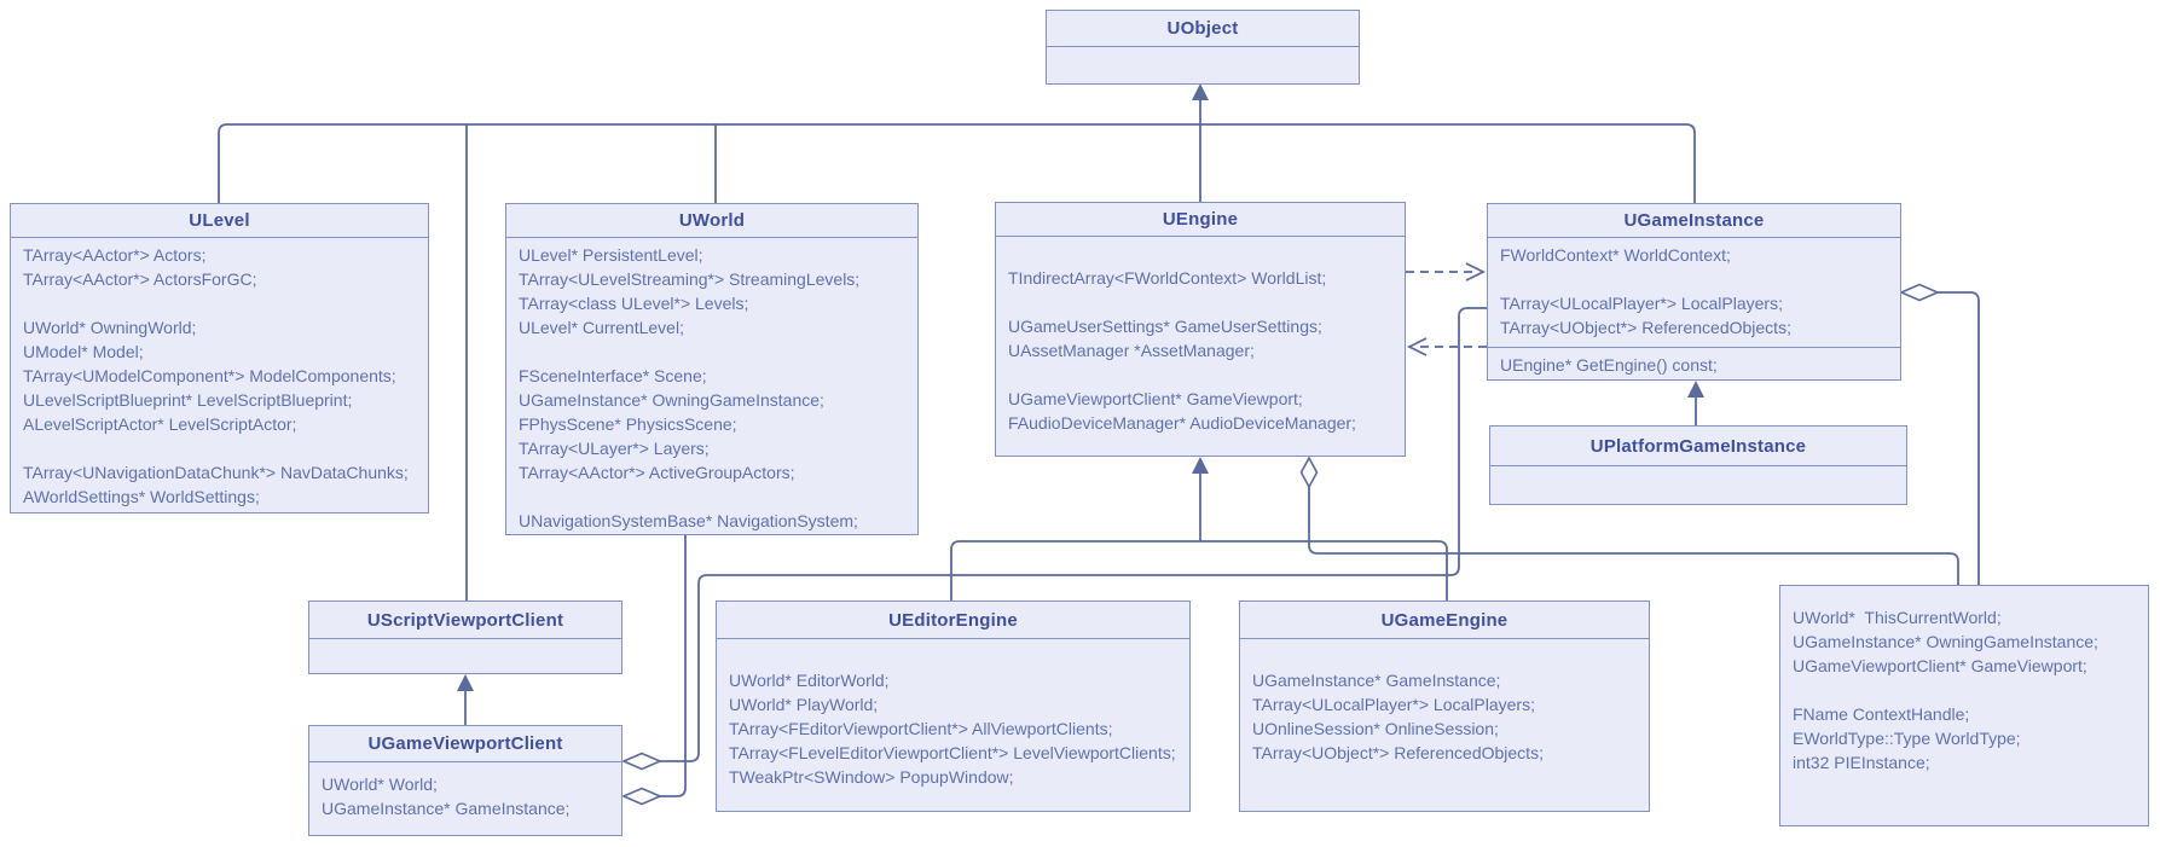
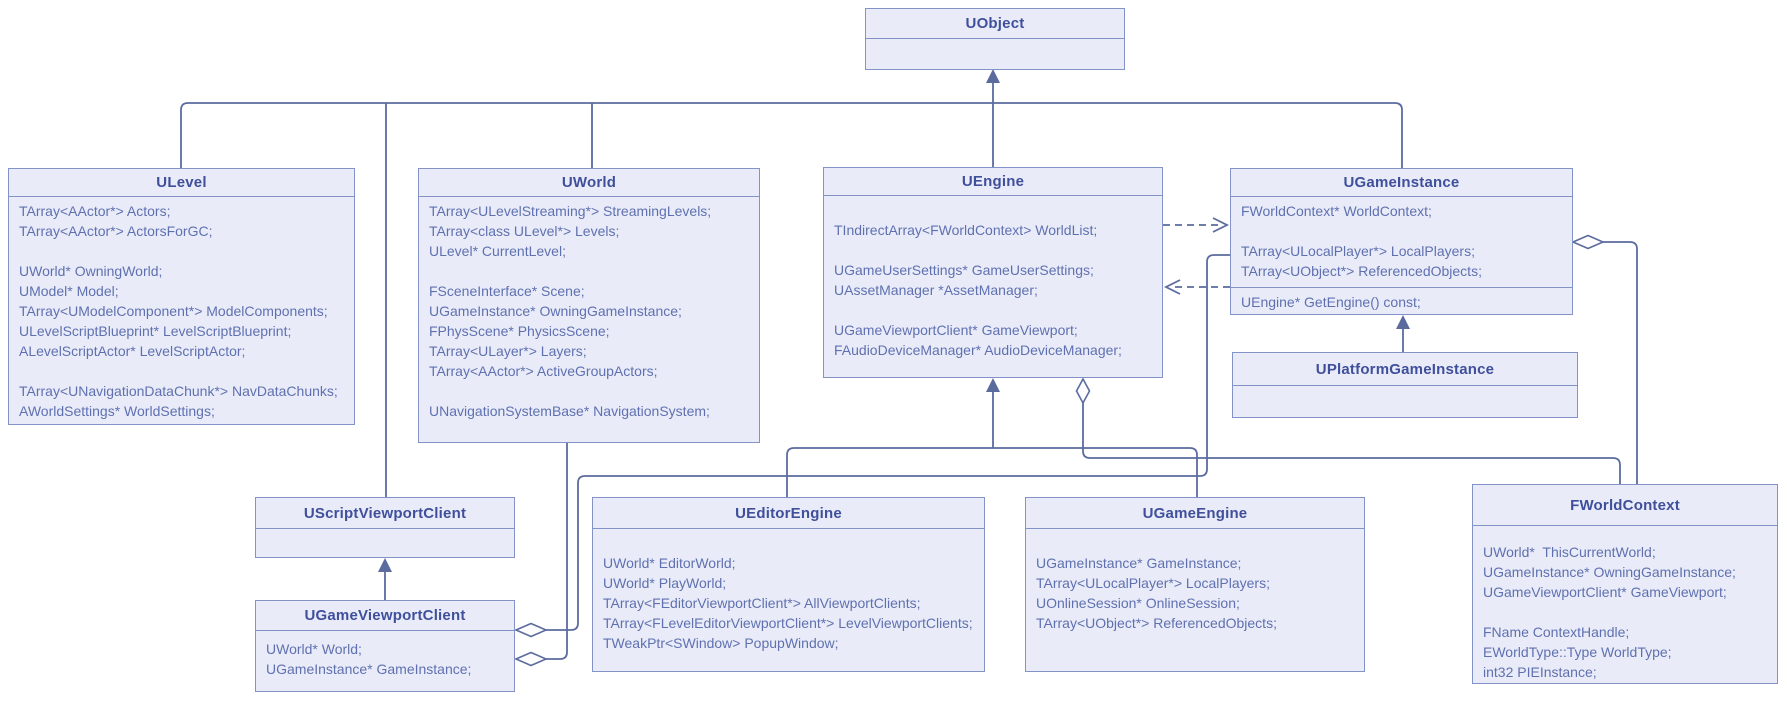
  UObject
  ULevel
  TArray<AActor*> Actors;
  TArray<AActor*> ActorsForGC;
  UWorld* OwningWorld;
  UModel* Model;
  TArray<UModelComponent*> ModelComponents;
  ULevelScriptBlueprint* LevelScriptBlueprint;
  ALevelScriptActor* LevelScriptActor;
  TArray<UNavigationDataChunk*> NavDataChunks;
  AWorldSettings* WorldSettings;
  UWorld
- ULevel* PersistentLevel;
  TArray<ULevelStreaming*> StreamingLevels;
  TArray<class ULevel*> Levels;
  ULevel* CurrentLevel;
  FSceneInterface* Scene;
  UGameInstance* OwningGameInstance;
  FPhysScene* PhysicsScene;
  TArray<ULayer*> Layers;
  TArray<AActor*> ActiveGroupActors;
  UNavigationSystemBase* NavigationSystem;
  UEngine
  TIndirectArray<FWorldContext> WorldList;
  UGameUserSettings* GameUserSettings;
  UAssetManager *AssetManager;
  UGameViewportClient* GameViewport;
  FAudioDeviceManager* AudioDeviceManager;
  UGameInstance
  FWorldContext* WorldContext;
  TArray<ULocalPlayer*> LocalPlayers;
  TArray<UObject*> ReferencedObjects;
  UEngine* GetEngine() const;
  UPlatformGameInstance
  UScriptViewportClient
  UGameViewportClient
  UWorld* World;
  UGameInstance* GameInstance;
  UEditorEngine
  UWorld* EditorWorld;
  UWorld* PlayWorld;
  TArray<FEditorViewportClient*> AllViewportClients;
  TArray<FLevelEditorViewportClient*> LevelViewportClients;
  TWeakPtr<SWindow> PopupWindow;
  UGameEngine
  UGameInstance* GameInstance;
  TArray<ULocalPlayer*> LocalPlayers;
  UOnlineSession* OnlineSession;
  TArray<UObject*> ReferencedObjects;
+ FWorldContext
  UWorld* ThisCurrentWorld;
  UGameInstance* OwningGameInstance;
  UGameViewportClient* GameViewport;
  FName ContextHandle;
  EWorldType::Type WorldType;
  int32 PIEInstance;
